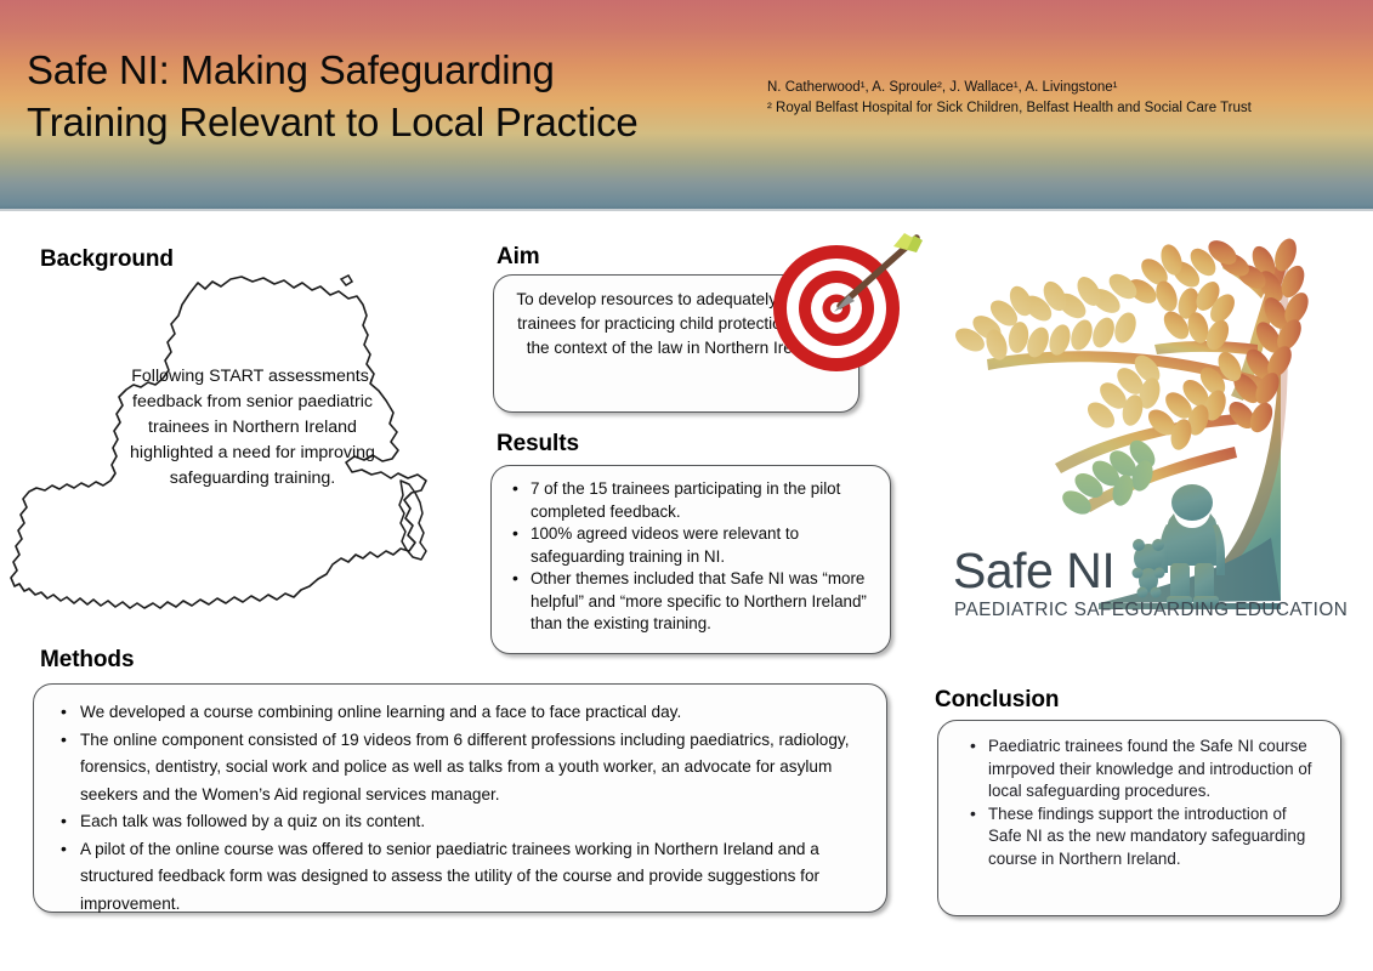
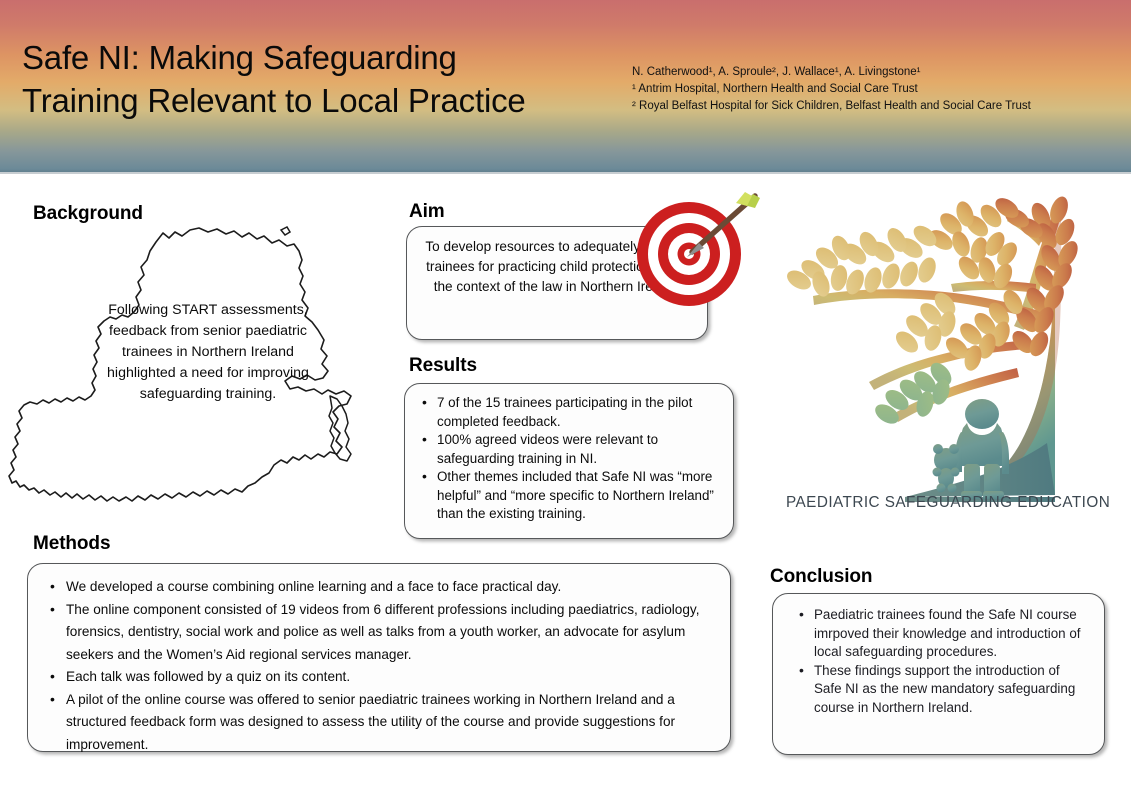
  Safe NI: Making Safeguarding
  Training Relevant to Local Practice
  N. Catherwood¹, A. Sproule², J. Wallace¹, A. Livingstone¹
+ ¹ Antrim Hospital, Northern Health and Social Care Trust
  ² Royal Belfast Hospital for Sick Children, Belfast Health and Social Care Trust
  Background
  Following START assessments, feedback from senior paediatric trainees in Northern Ireland highlighted a need for improving safeguarding training.
  Aim
  To develop resources to adequately trainees for practicing child protecti the context of the law in Northern Ir
  Results
  7 of the 15 trainees participating in the pilot completed feedback.
  100% agreed videos were relevant to safeguarding training in NI.
  Other themes included that Safe NI was “more helpful” and “more specific to Northern Ireland” than the existing training.
  Methods
  We developed a course combining online learning and a face to face practical day.
  The online component consisted of 19 videos from 6 different professions including paediatrics, radiology, forensics, dentistry, social work and police as well as talks from a youth worker, an advocate for asylum seekers and the Women’s Aid regional services manager.
  Each talk was followed by a quiz on its content.
  A pilot of the online course was offered to senior paediatric trainees working in Northern Ireland and a structured feedback form was designed to assess the utility of the course and provide suggestions for improvement.
  Conclusion
  Paediatric trainees found the Safe NI course imrpoved their knowledge and introduction of local safeguarding procedures.
  These findings support the introduction of Safe NI as the new mandatory safeguarding course in Northern Ireland.
- Safe NI
  PAEDIATRIC SAFEGUARDING EDUCATION
